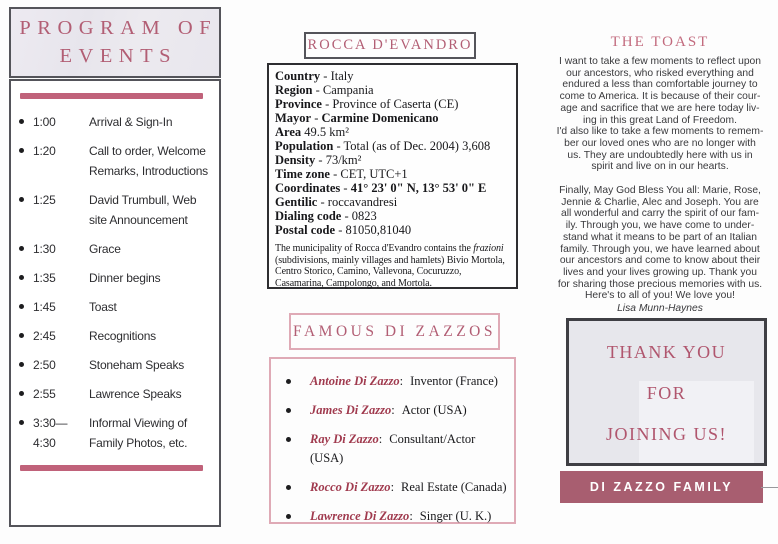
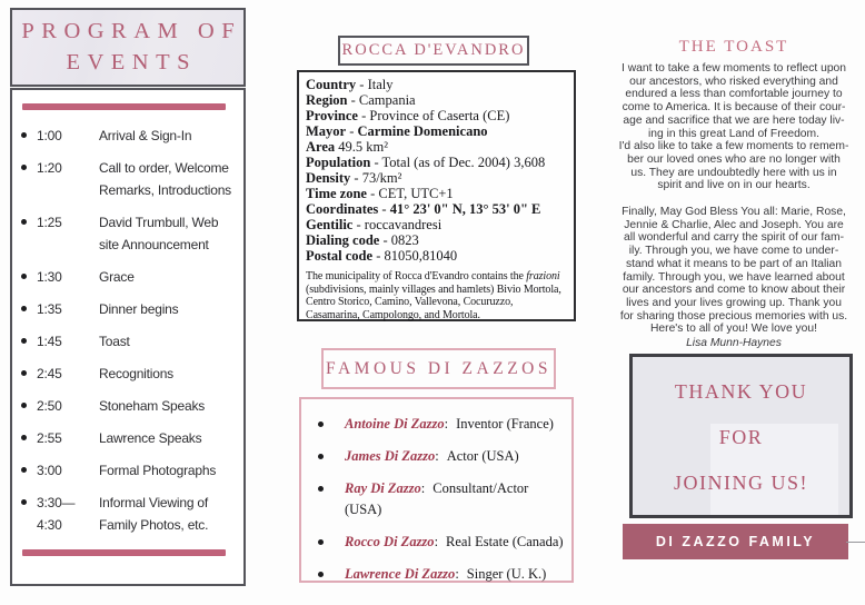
  PROGRAM OF
  EVENTS
  1:00
  Arrival & Sign-In
  1:20
  Call to order, Welcome Remarks, Introductions
  1:25
  David Trumbull, Web site Announcement
  1:30
  Grace
  1:35
  Dinner begins
  1:45
  Toast
  2:45
  Recognitions
  2:50
  Stoneham Speaks
  2:55
  Lawrence Speaks
+ 3:00
+ Formal Photographs
  3:30—4:30
  Informal Viewing of Family Photos, etc.
  ROCCA D'EVANDRO
  Country - Italy
  Region - Campania
  Province - Province of Caserta (CE)
  Mayor - Carmine Domenicano
  Area 49.5 km²
  Population - Total (as of Dec. 2004) 3,608
  Density - 73/km²
  Time zone - CET, UTC+1
  Coordinates - 41° 23' 0" N, 13° 53' 0" E
  Gentilic - roccavandresi
  Dialing code - 0823
  Postal code - 81050,81040
  The municipality of Rocca d'Evandro contains the frazioni (subdivisions, mainly villages and hamlets) Bivio Mortola, Centro Storico, Camino, Vallevona, Cocuruzzo, Casamarina, Campolongo, and Mortola.
  FAMOUS DI ZAZZOS
  Antoine Di Zazzo: Inventor (France)
  James Di Zazzo: Actor (USA)
  Ray Di Zazzo: Consultant/Actor (USA)
  Rocco Di Zazzo: Real Estate (Canada)
  Lawrence Di Zazzo: Singer (U. K.)
  THE TOAST
  I want to take a few moments to reflect upon
  our ancestors, who risked everything and
  endured a less than comfortable journey to
  come to America. It is because of their cour-
  age and sacrifice that we are here today liv-
  ing in this great Land of Freedom.
  I'd also like to take a few moments to remem-
  ber our loved ones who are no longer with
  us. They are undoubtedly here with us in
  spirit and live on in our hearts.
  Finally, May God Bless You all: Marie, Rose,
  Jennie & Charlie, Alec and Joseph. You are
  all wonderful and carry the spirit of our fam-
  ily. Through you, we have come to under-
  stand what it means to be part of an Italian
  family. Through you, we have learned about
  our ancestors and come to know about their
  lives and your lives growing up. Thank you
  for sharing those precious memories with us.
  Here's to all of you! We love you!
  Lisa Munn-Haynes
  THANK YOU
  FOR
  JOINING US!
  DI ZAZZO FAMILY
